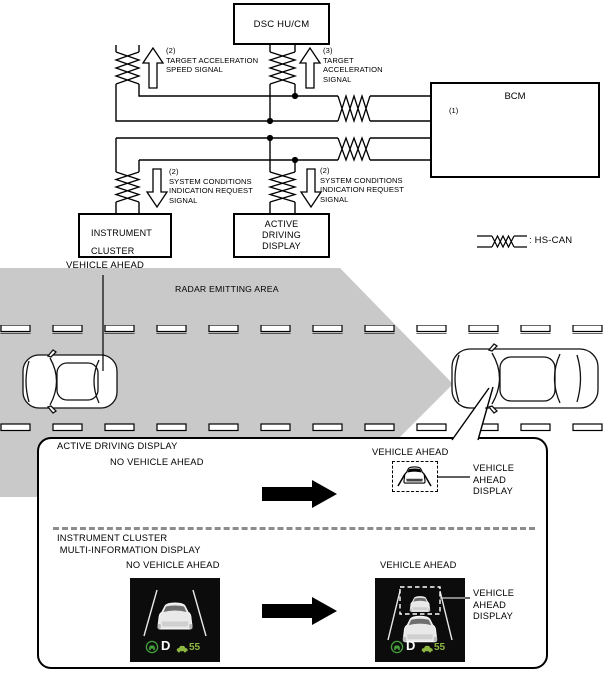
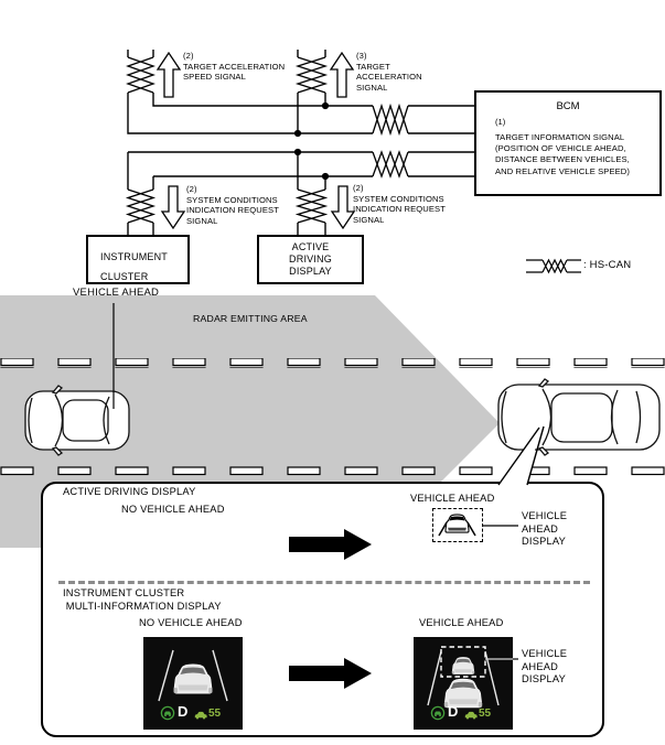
- DSC HU/CM
  BCM
  (1)
+ TARGET INFORMATION SIGNAL
+ (POSITION OF VEHICLE AHEAD,
+ DISTANCE BETWEEN VEHICLES,
+ AND RELATIVE VEHICLE SPEED)
  INSTRUMENT
  CLUSTER
  ACTIVE
  DRIVING
  DISPLAY
  (2)
  TARGET ACCELERATION
  SPEED SIGNAL
  (3)
  TARGET
  ACCELERATION
  SIGNAL
  (2)
  SYSTEM CONDITIONS
  INDICATION REQUEST
  SIGNAL
  (2)
  SYSTEM CONDITIONS
  INDICATION REQUEST
  SIGNAL
  : HS-CAN
  VEHICLE AHEAD
  RADAR EMITTING AREA
  ACTIVE DRIVING DISPLAY
  NO VEHICLE AHEAD
  VEHICLE AHEAD
  VEHICLE
  AHEAD
  DISPLAY
  INSTRUMENT CLUSTER
  MULTI-INFORMATION DISPLAY
  NO VEHICLE AHEAD
  VEHICLE AHEAD
  D
  55
  D
  55
  VEHICLE
  AHEAD
  DISPLAY
